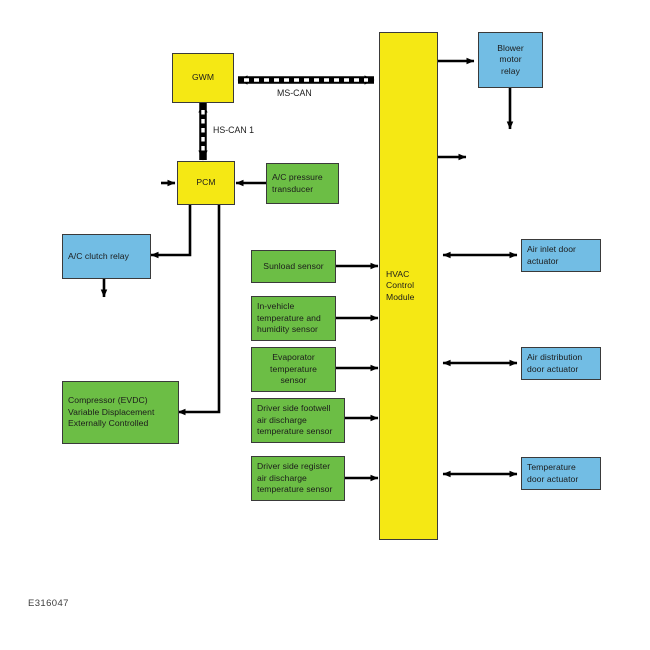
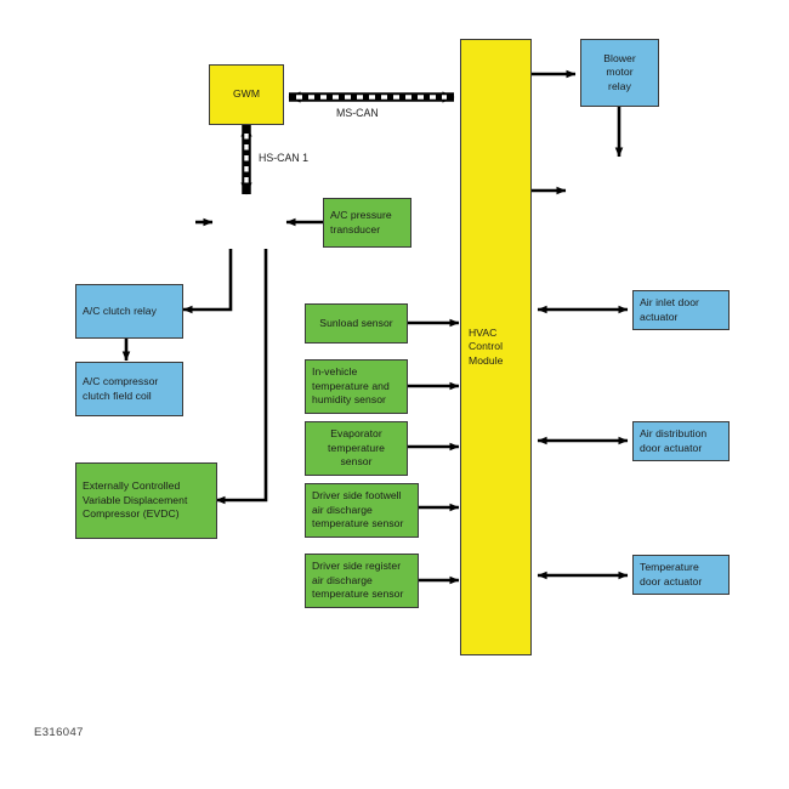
  GWM
- PCM
  HVAC
  Control
  Module
  A/C pressure
  transducer
  A/C clutch relay
+ A/C compressor
+ clutch field coil
- Compressor (EVDC)
+ Externally Controlled
  Variable Displacement
- Externally Controlled
+ Compressor (EVDC)
  Sunload sensor
  In-vehicle
  temperature and
  humidity sensor
  Evaporator
  temperature
  sensor
  Driver side footwell
  air discharge
  temperature sensor
  Driver side register
  air discharge
  temperature sensor
  Blower
  motor
  relay
  Air inlet door
  actuator
  Air distribution
  door actuator
  Temperature
  door actuator
  MS-CAN
  HS-CAN 1
  E316047
